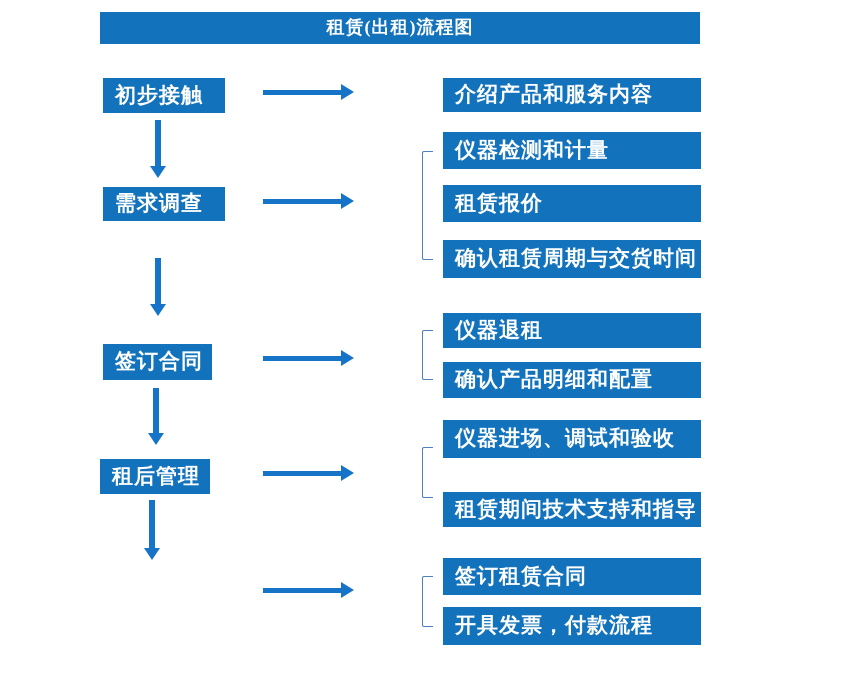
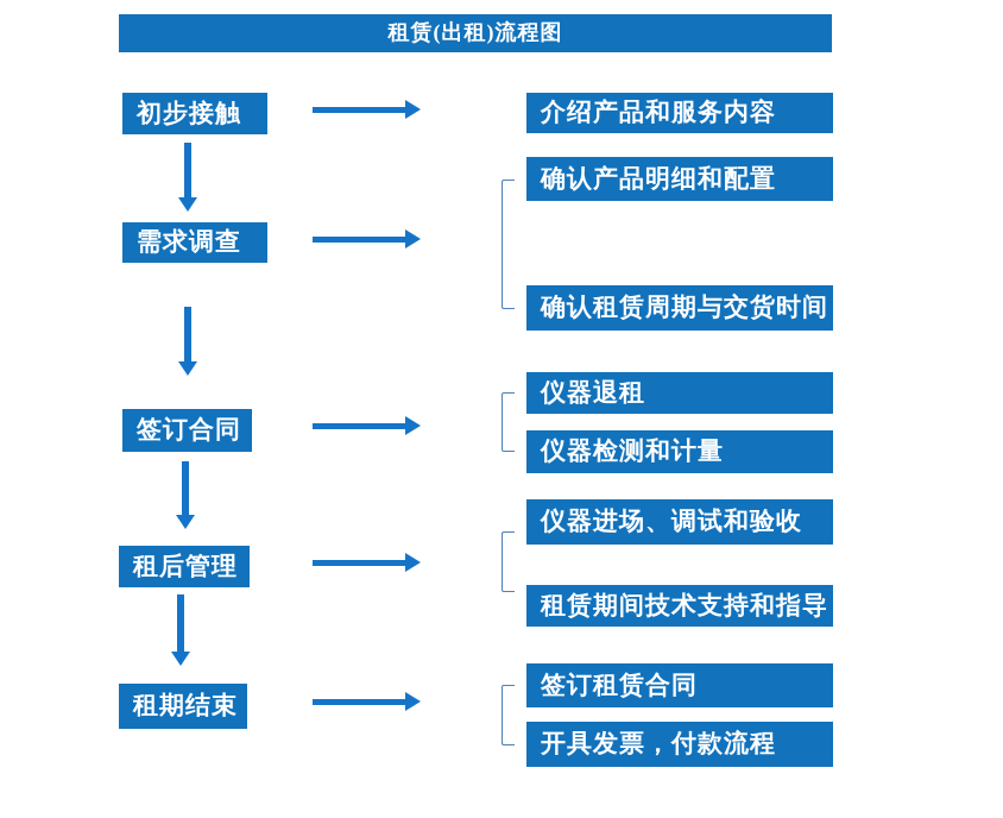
  租赁(出租)流程图
  初步接触
  需求调查
  签订合同
  租后管理
+ 租期结束
  介绍产品和服务内容
- 仪器检测和计量
+ 确认产品明细和配置
- 租赁报价
  确认租赁周期与交货时间
  仪器退租
- 确认产品明细和配置
+ 仪器检测和计量
  仪器进场、调试和验收
  租赁期间技术支持和指导
  签订租赁合同
  开具发票，付款流程
